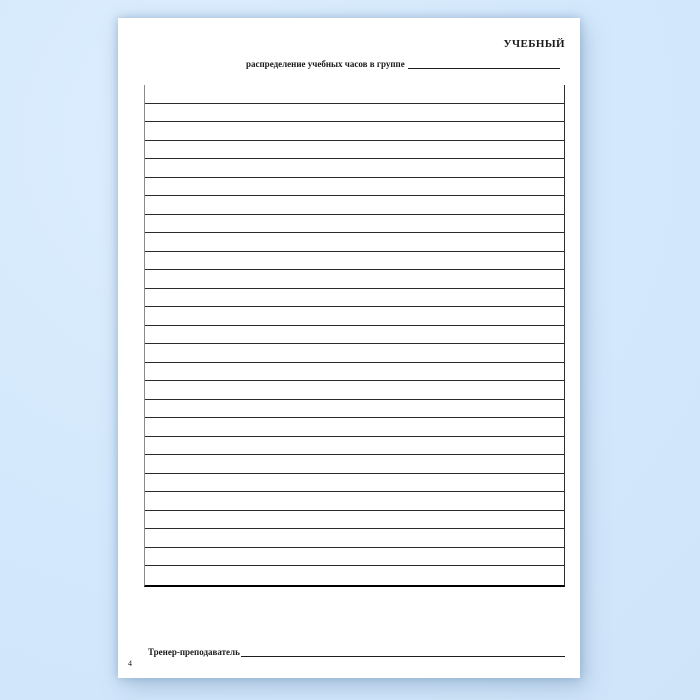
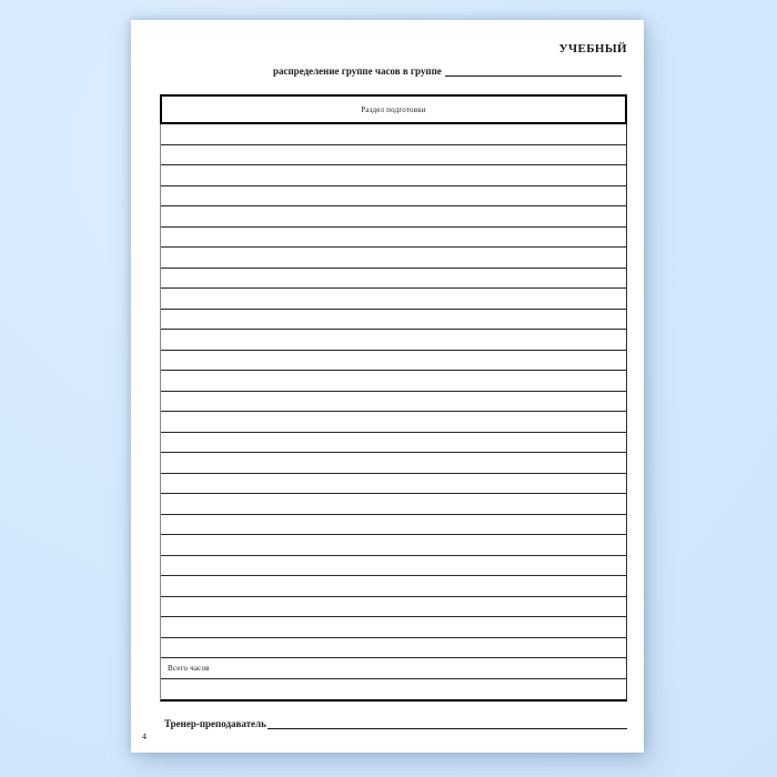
  УЧЕБНЫЙ
- распределение учебных часов в группе
+ распределение группе часов в группе
+ Раздел подготовки
+ Всего часов
  Тренер-преподаватель
  4
